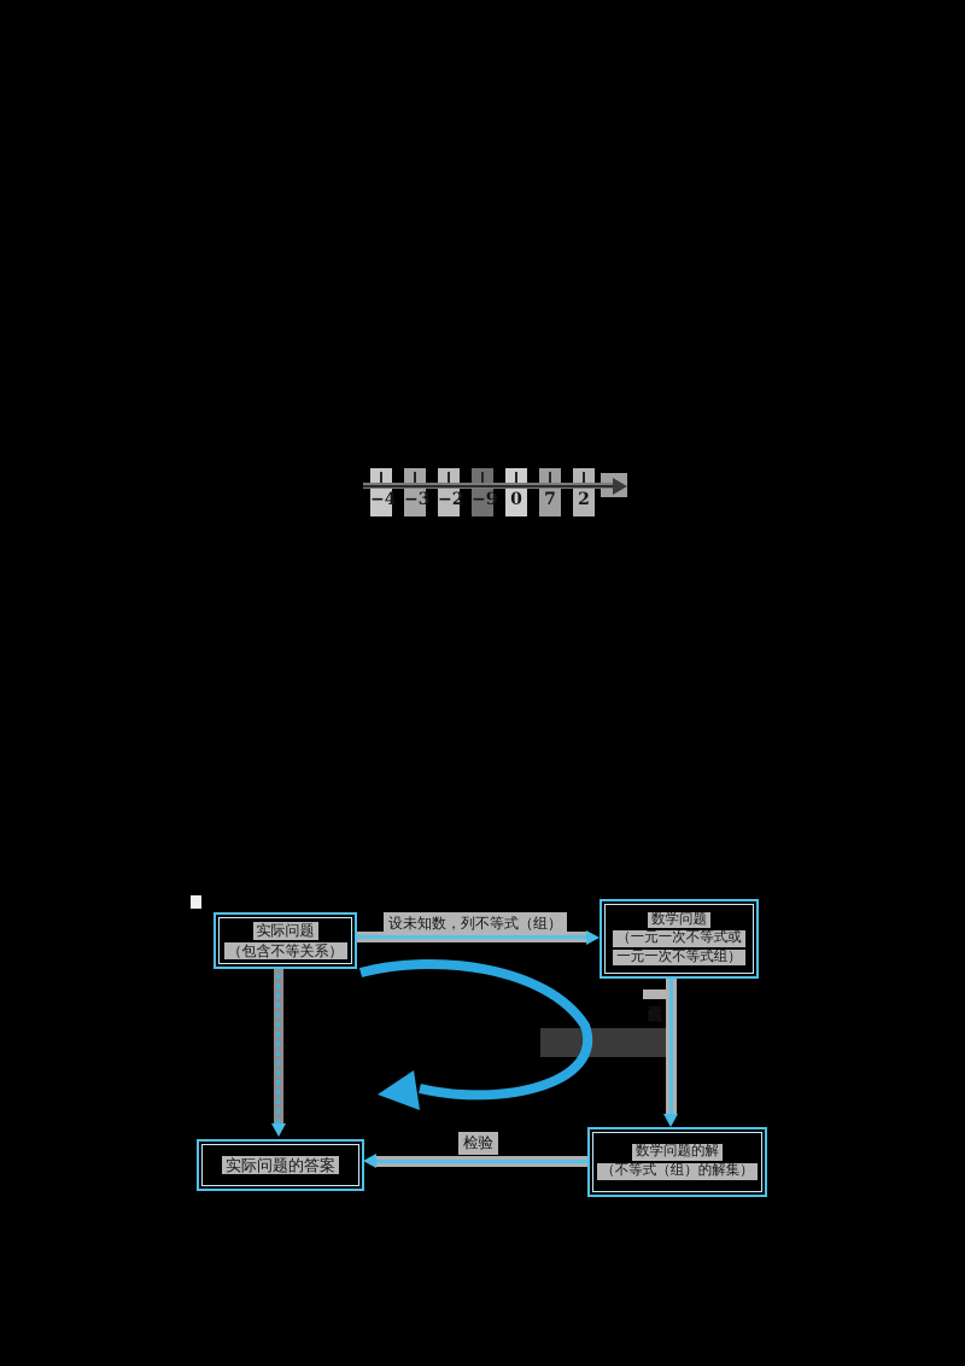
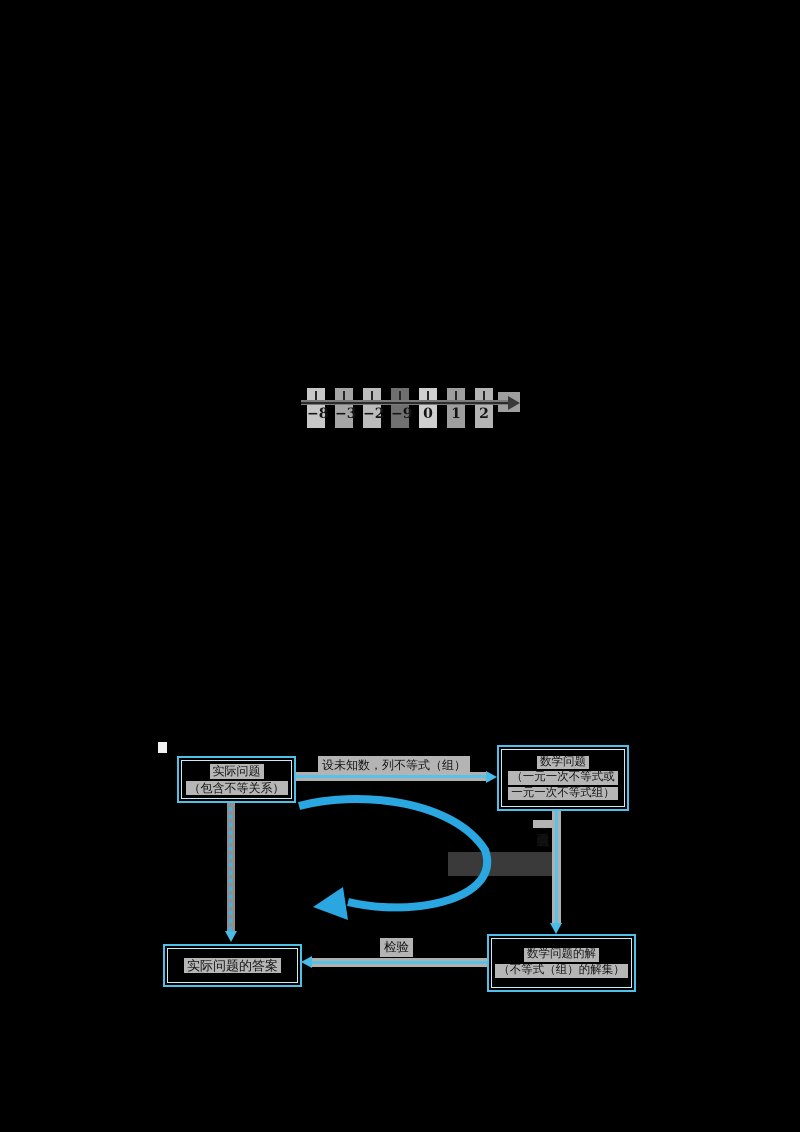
- −4
+ −8
  −3
  −2
  −9
  0
- 7
+ 1
  2
  实际问题
  （包含不等关系）
  数学问题
  （一元一次不等式或
  一元一次不等式组）
  数学问题的解
  （不等式（组）的解集）
  实际问题的答案
  设未知数，列不等式（组）
  检验
